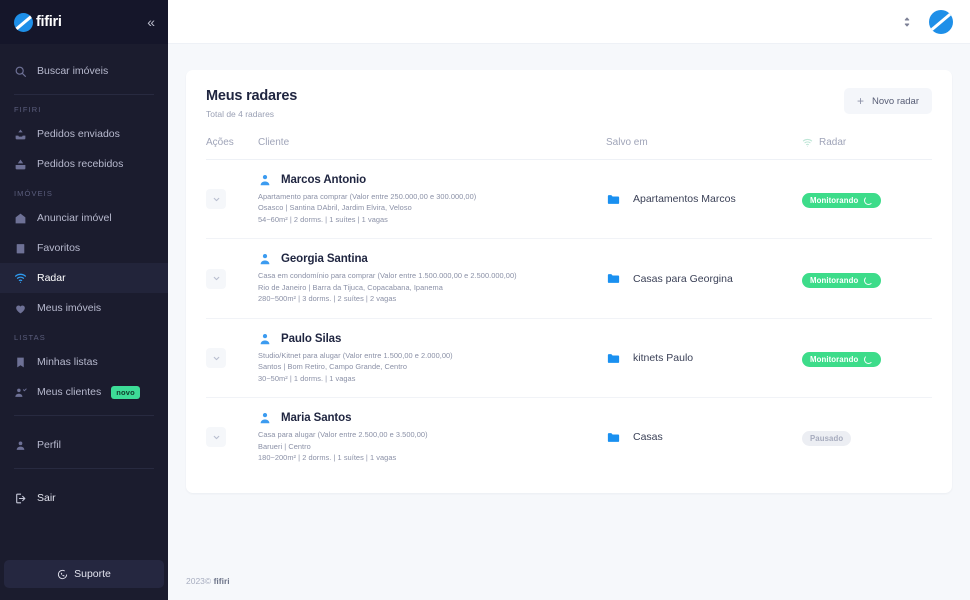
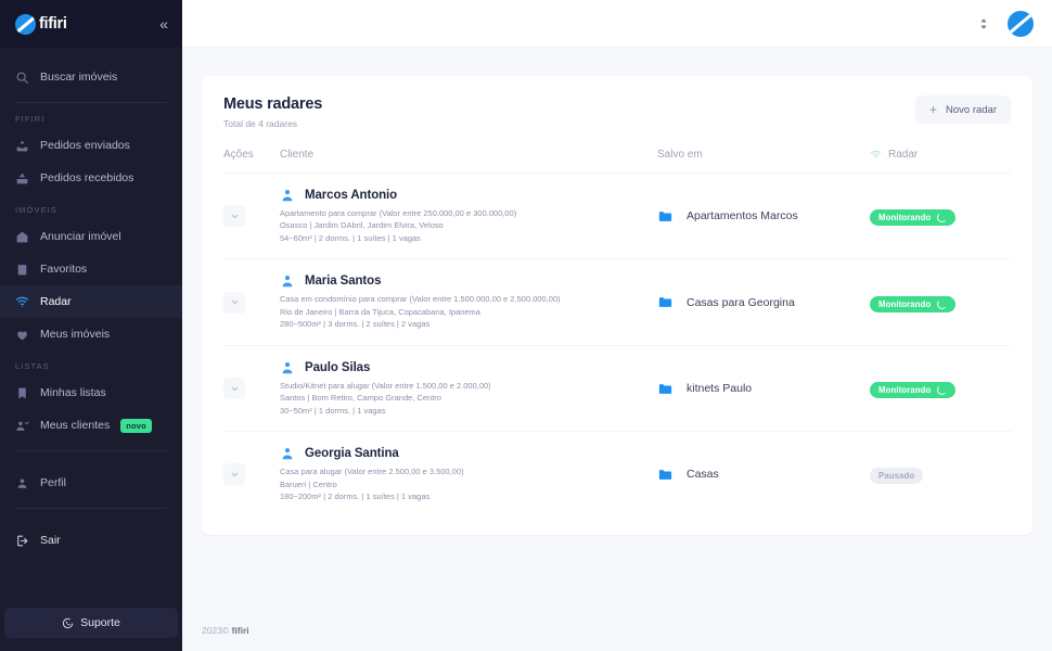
  fifiri
  «
  Buscar imóveis
  FIFIRI
  Pedidos enviados
  Pedidos recebidos
  IMÓVEIS
  Anunciar imóvel
  Favoritos
  Radar
  Meus imóveis
  LISTAS
  Minhas listas
  Meus clientes
  novo
  Perfil
  Sair
  Suporte
  Meus radares
  Total de 4 radares
  +
  Novo radar
  Ações	Cliente	Salvo em	Radar
- 	Marcos Antonio Apartamento para comprar (Valor entre 250.000,00 e 300.000,00) Osasco | Santina DAbril, Jardim Elvira, Veloso 54~60m² | 2 dorms. | 1 suítes | 1 vagas	Apartamentos Marcos	Monitorando
+ 	Marcos Antonio Apartamento para comprar (Valor entre 250.000,00 e 300.000,00) Osasco | Jardim DAbril, Jardim Elvira, Veloso 54~60m² | 2 dorms. | 1 suítes | 1 vagas	Apartamentos Marcos	Monitorando
- 	Georgia Santina Casa em condomínio para comprar (Valor entre 1.500.000,00 e 2.500.000,00) Rio de Janeiro | Barra da Tijuca, Copacabana, Ipanema 280~500m² | 3 dorms. | 2 suítes | 2 vagas	Casas para Georgina	Monitorando
+ 	Maria Santos Casa em condomínio para comprar (Valor entre 1.500.000,00 e 2.500.000,00) Rio de Janeiro | Barra da Tijuca, Copacabana, Ipanema 280~500m² | 3 dorms. | 2 suítes | 2 vagas	Casas para Georgina	Monitorando
  	Paulo Silas Studio/Kitnet para alugar (Valor entre 1.500,00 e 2.000,00) Santos | Bom Retiro, Campo Grande, Centro 30~50m² | 1 dorms. | 1 vagas	kitnets Paulo	Monitorando
- 	Maria Santos Casa para alugar (Valor entre 2.500,00 e 3.500,00) Barueri | Centro 180~200m² | 2 dorms. | 1 suítes | 1 vagas	Casas	Pausado
+ 	Georgia Santina Casa para alugar (Valor entre 2.500,00 e 3.500,00) Barueri | Centro 180~200m² | 2 dorms. | 1 suítes | 1 vagas	Casas	Pausado
  2023© fifiri
